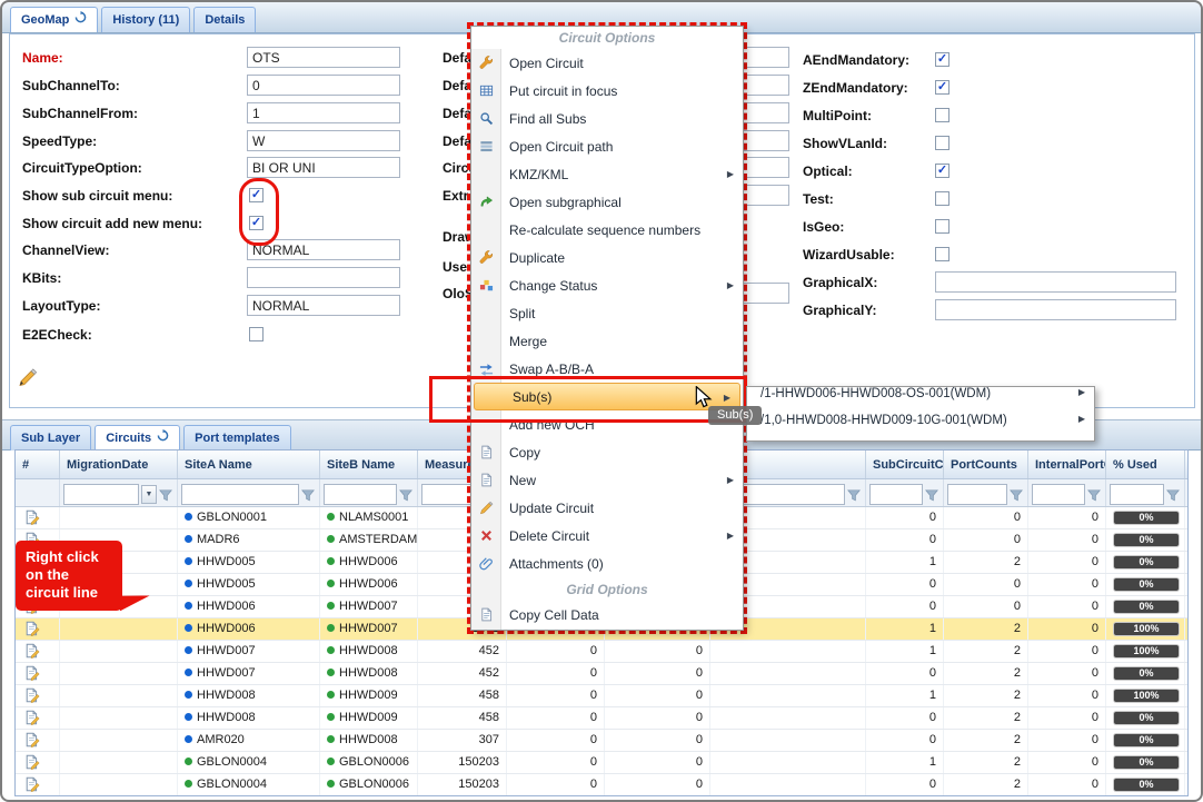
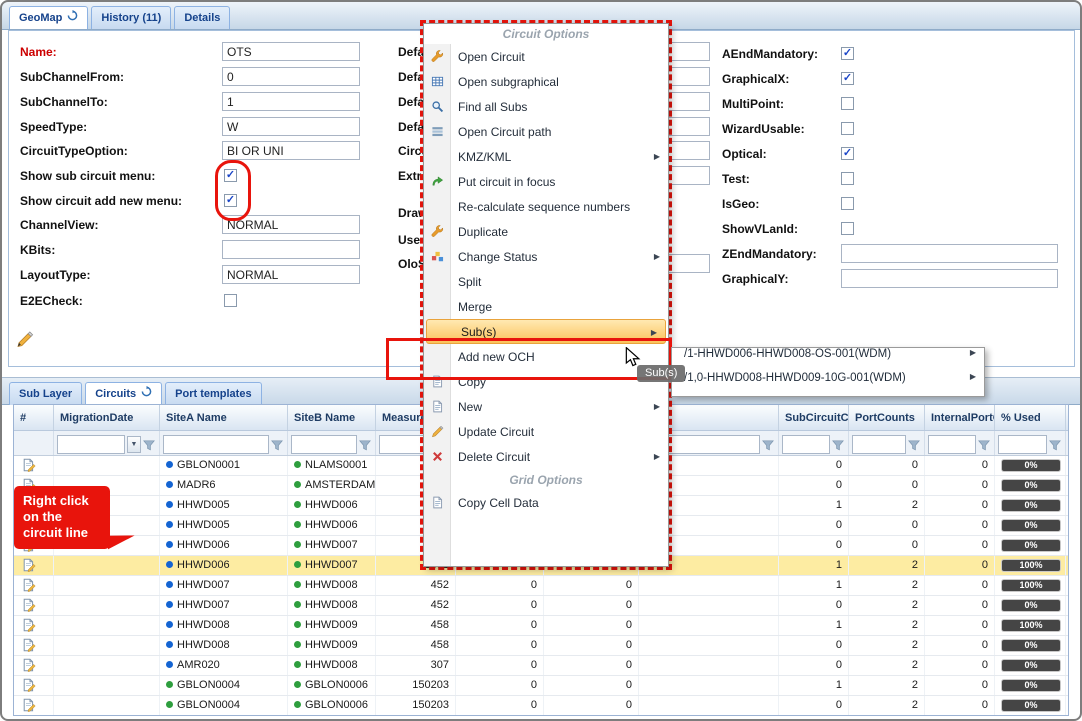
  GeoMap
  History (11)
  Details
  Name:
  OTS
- SubChannelTo:
+ SubChannelFrom:
  0
- SubChannelFrom:
+ SubChannelTo:
  1
  SpeedType:
  W
  CircuitTypeOption:
  BI OR UNI
  Show sub circuit menu:
  Show circuit add new menu:
  ChannelView:
  NORMAL
  KBits:
  LayoutType:
  NORMAL
  E2ECheck:
  Defa
  Defa
  Defa
  Circ
  Extr
  Dra
  Use
  OloS
  AEndMandatory:
- ZEndMandatory:
+ GraphicalX:
  MultiPoint:
- ShowVLanId:
+ WizardUsable:
  Optical:
  Test:
  IsGeo:
- WizardUsable:
+ ShowVLanId:
- GraphicalX:
+ ZEndMandatory:
  GraphicalY:
  Sub Layer
  Circuits
  Port templates
  #
  MigrationDate
  SiteA Name
  SiteB Name
  SubCircuitC
  PortCounts
  InternalPort
  % Used
  GBLON0001
  NLAMS0001
  0
  0
  0
  0%
  MADR6
  AMSTERDAM
  0
  0
  0
  0%
  HHWD005
  HHWD006
  1
  2
  0
  0%
  HHWD005
  HHWD006
  0
  0
  0
  0%
  HHWD006
  HHWD007
  0
  0
  0
  0%
  HHWD006
  HHWD007
  1
  2
  0
  100%
  HHWD007
  HHWD008
  452
  0
  0
  1
  2
  0
  100%
  HHWD007
  HHWD008
  452
  0
  0
  0
  2
  0
  0%
  HHWD008
  HHWD009
  458
  0
  0
  1
  2
  0
  100%
  HHWD008
  HHWD009
  458
  0
  0
  0
  2
  0
  0%
  AMR020
  HHWD008
  307
  0
  0
  0
  2
  0
  0%
  GBLON0004
  GBLON0006
  150203
  0
  0
  1
  2
  0
  0%
  GBLON0004
  GBLON0006
  150203
  0
  0
  0
  2
  0
  0%
  Right click on the circuit line
  Circuit Options
  Open Circuit
- Put circuit in focus
+ Open subgraphical
  Find all Subs
  Open Circuit path
  KMZ/KML
  ▶
- Open subgraphical
+ Put circuit in focus
  Re-calculate sequence numbers
  Duplicate
  Change Status
  ▶
  Split
  Merge
- Swap A-B/B-A
  Sub(s)
  ▶
  Add new OCH
  Copy
  New
  ▶
  Update Circuit
  Delete Circuit
  ▶
- Attachments (0)
  Grid Options
  Copy Cell Data
  /1-HHWD006-HHWD008-OS-001(WDM)
  ▶
  /1,0-HHWD008-HHWD009-10G-001(WDM)
  ▶
  Sub(s)
